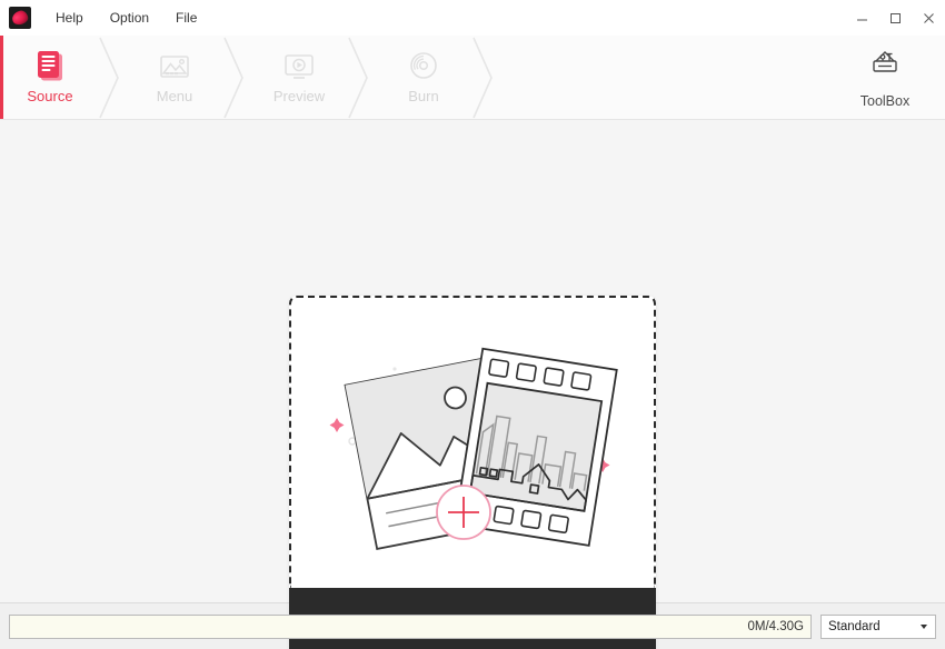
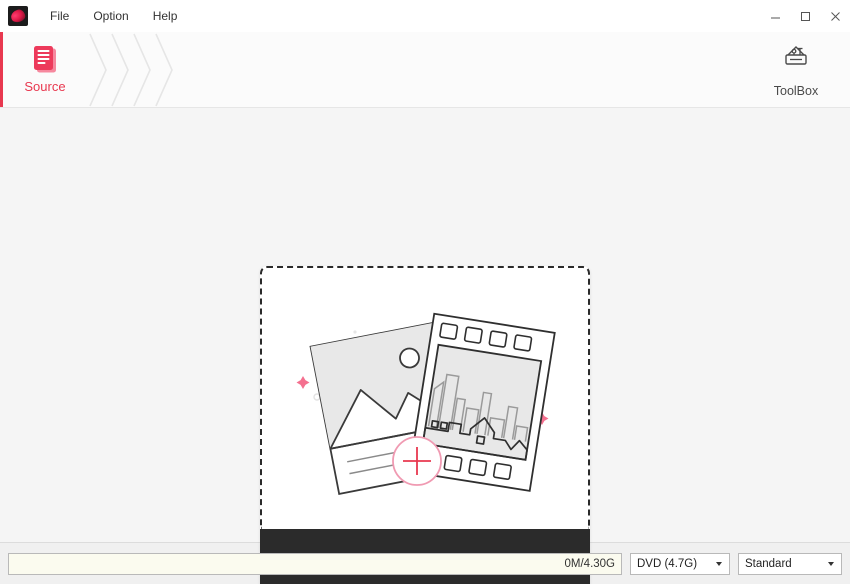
- Help
+ File
  Option
- File
+ Help
  Source
- Menu
- Preview
- Burn
  ToolBox
  0M/4.30G
+ DVD (4.7G)
  Standard
